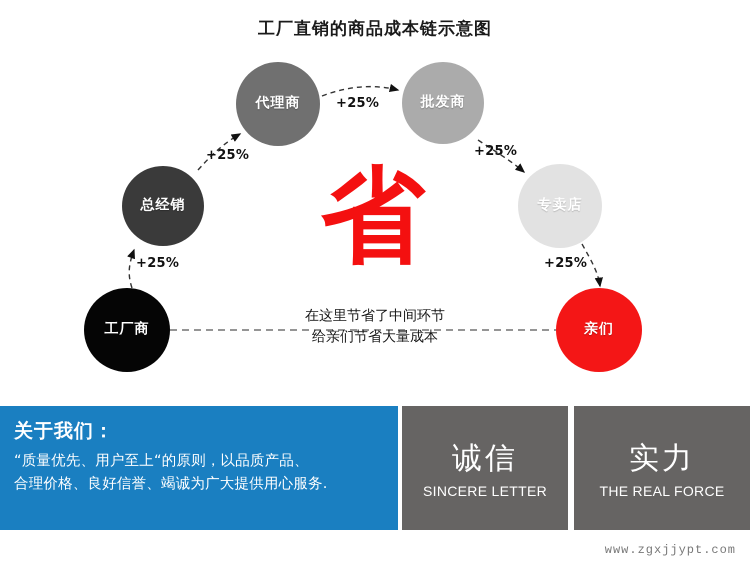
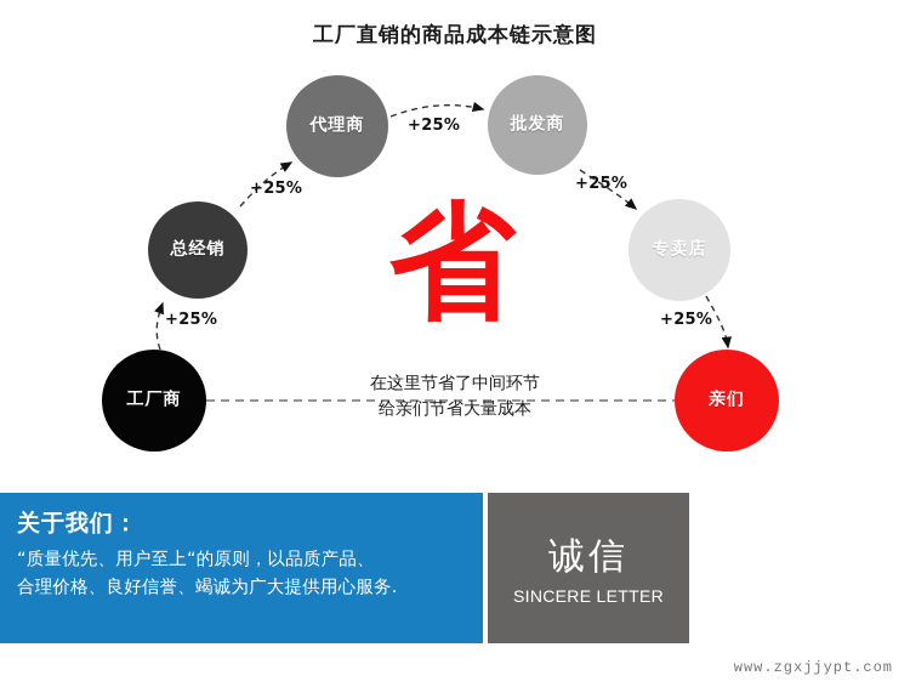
  工厂直销的商品成本链示意图
  工厂商
  总经销
  代理商
  批发商
  专卖店
  亲们
  +25%
  +25%
  +25%
  +25%
  +25%
  省
  在这里节省了中间环节
  给亲们节省大量成本
  关于我们：
  “质量优先、用户至上“的原则，以品质产品、
  合理价格、良好信誉、竭诚为广大提供用心服务.
  诚信
  SINCERE LETTER
- 实力
- THE REAL FORCE
  www.zgxjjypt.com
